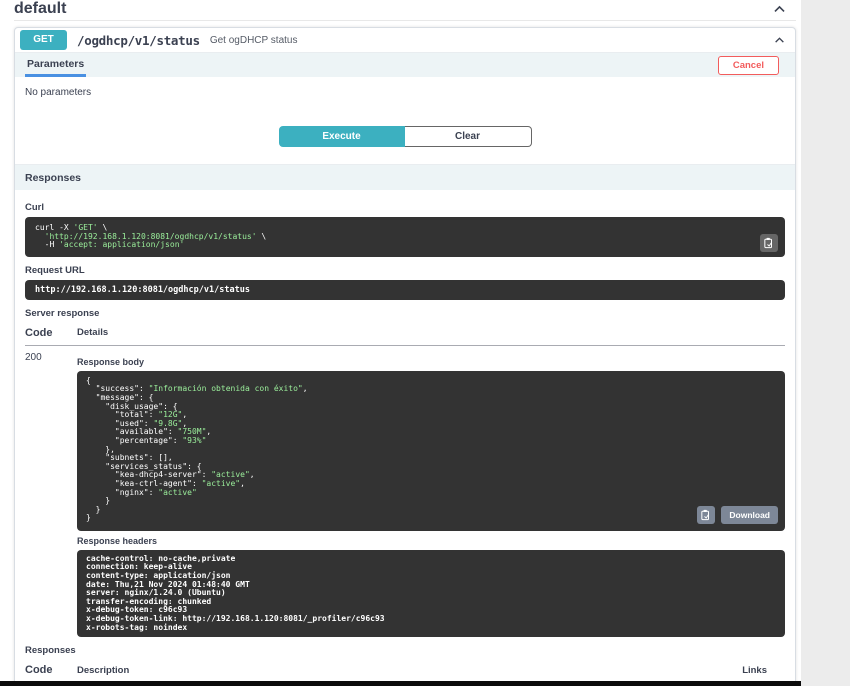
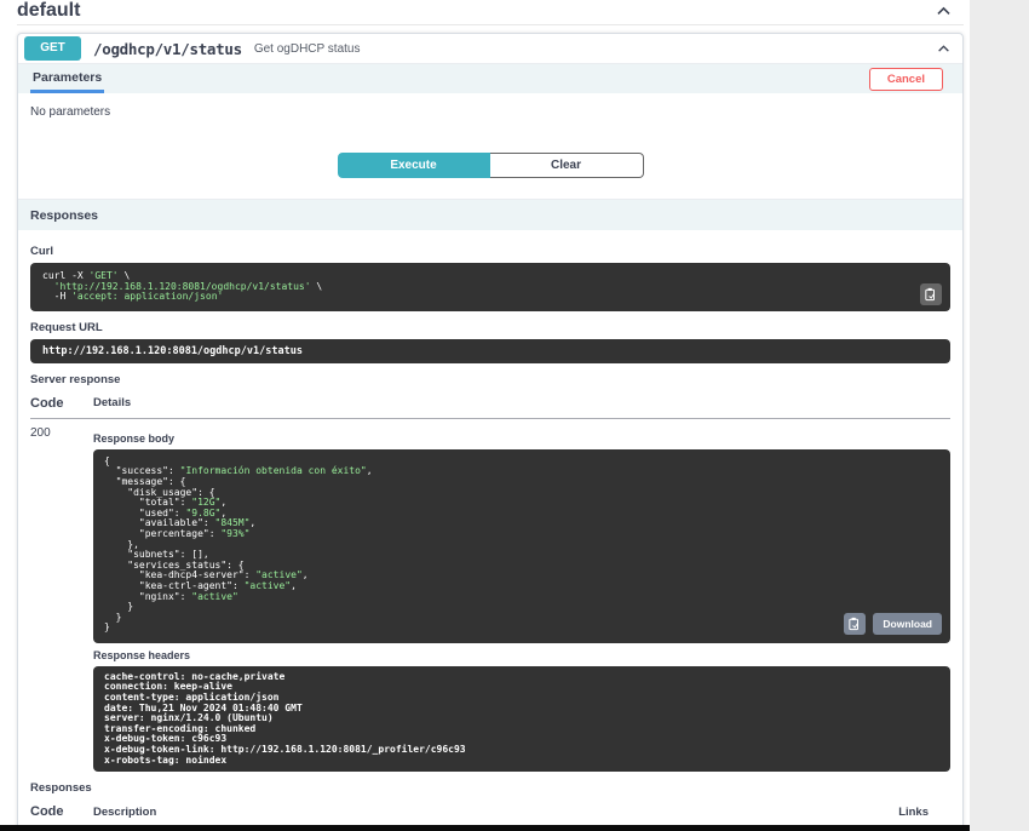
  default
  GET
  /ogdhcp/v1/status
  Get ogDHCP status
  Parameters
  Cancel
  No parameters
  Execute
  Clear
  Responses
  Curl
  curl -X 'GET' \
  'http://192.168.1.120:8081/ogdhcp/v1/status' \
  -H 'accept: application/json'
  Request URL
  http://192.168.1.120:8081/ogdhcp/v1/status
  Server response
  Code	Details
- 200	Response body { "success": "Información obtenida con éxito", "message": { "disk_usage": { "total": "12G", "used": "9.8G", "available": "750M", "percentage": "93%" }, "subnets": [], "services_status": { "kea-dhcp4-server": "active", "kea-ctrl-agent": "active", "nginx": "active" } }} Download Response headers cache-control: no-cache,privateconnection: keep-alivecontent-type: application/jsondate: Thu,21 Nov 2024 01:48:40 GMTserver: nginx/1.24.0 (Ubuntu)transfer-encoding: chunkedx-debug-token: c96c93x-debug-token-link: http://192.168.1.120:8081/_profiler/c96c93x-robots-tag: noindex
+ 200	Response body { "success": "Información obtenida con éxito", "message": { "disk_usage": { "total": "12G", "used": "9.8G", "available": "845M", "percentage": "93%" }, "subnets": [], "services_status": { "kea-dhcp4-server": "active", "kea-ctrl-agent": "active", "nginx": "active" } }} Download Response headers cache-control: no-cache,privateconnection: keep-alivecontent-type: application/jsondate: Thu,21 Nov 2024 01:48:40 GMTserver: nginx/1.24.0 (Ubuntu)transfer-encoding: chunkedx-debug-token: c96c93x-debug-token-link: http://192.168.1.120:8081/_profiler/c96c93x-robots-tag: noindex
  Responses
  Code	Description	Links
